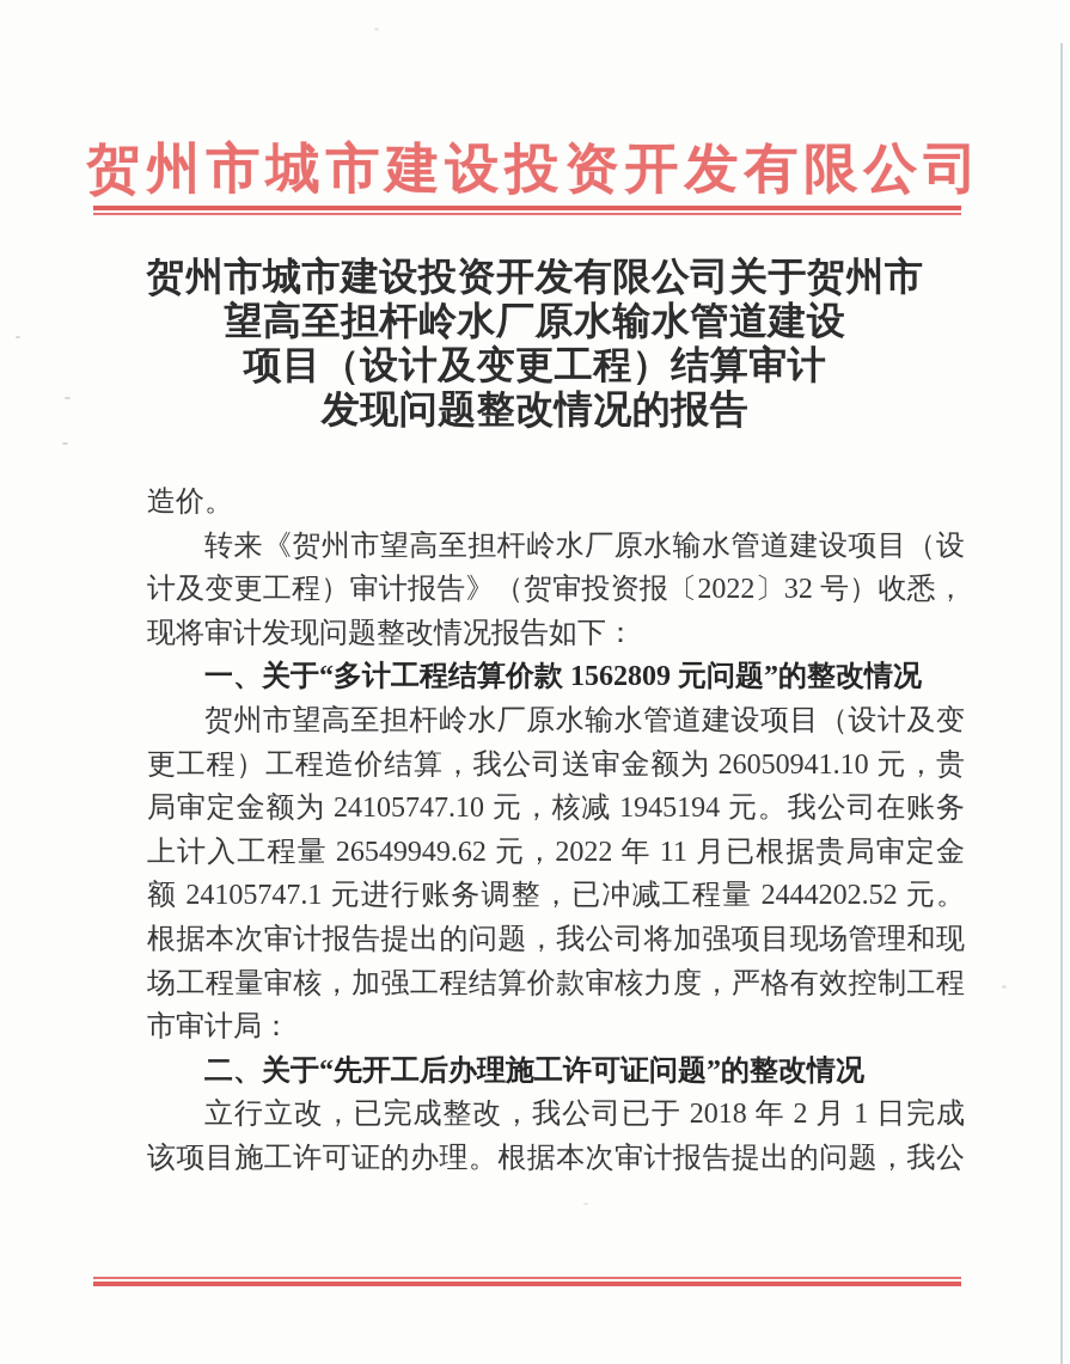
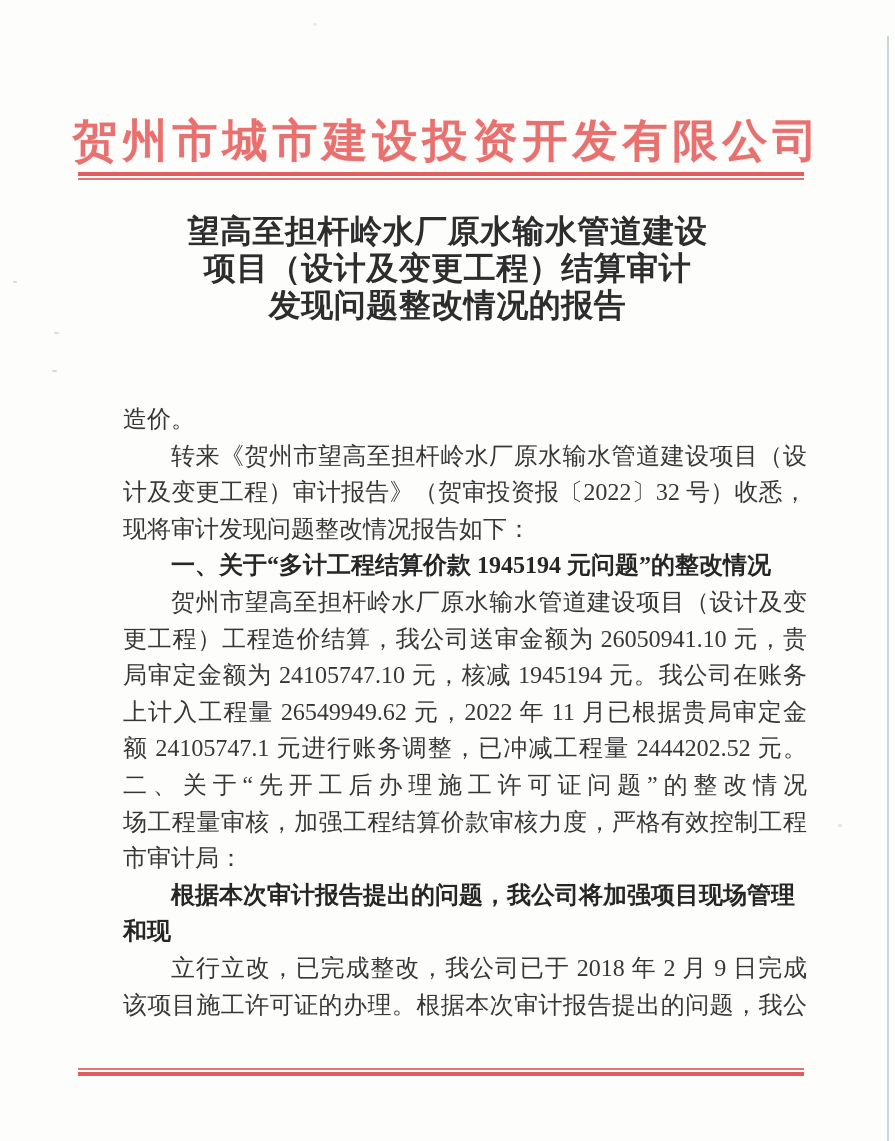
  贺州市城市建设投资开发有限公司
- 贺州市城市建设投资开发有限公司关于贺州市
  望高至担杆岭水厂原水输水管道建设
  项目（设计及变更工程）结算审计
  发现问题整改情况的报告
  造价。
  转来《贺州市望高至担杆岭水厂原水输水管道建设项目（设
  计及变更工程）审计报告》（贺审投资报〔2022〕32 号）收悉，
  现将审计发现问题整改情况报告如下：
- 一、关于“多计工程结算价款 1562809 元问题”的整改情况
+ 一、关于“多计工程结算价款 1945194 元问题”的整改情况
  贺州市望高至担杆岭水厂原水输水管道建设项目（设计及变
  更工程）工程造价结算，我公司送审金额为 26050941.10 元，贵
  局审定金额为 24105747.10 元，核减 1945194 元。我公司在账务
  上计入工程量 26549949.62 元，2022 年 11 月已根据贵局审定金
  额 24105747.1 元进行账务调整，已冲减工程量 2444202.52 元。
- 根据本次审计报告提出的问题，我公司将加强项目现场管理和现
+ 二、关于“先开工后办理施工许可证问题”的整改情况
  场工程量审核，加强工程结算价款审核力度，严格有效控制工程
  市审计局：
- 二、关于“先开工后办理施工许可证问题”的整改情况
+ 根据本次审计报告提出的问题，我公司将加强项目现场管理和现
- 立行立改，已完成整改，我公司已于 2018 年 2 月 1 日完成
+ 立行立改，已完成整改，我公司已于 2018 年 2 月 9 日完成
  该项目施工许可证的办理。根据本次审计报告提出的问题，我公
